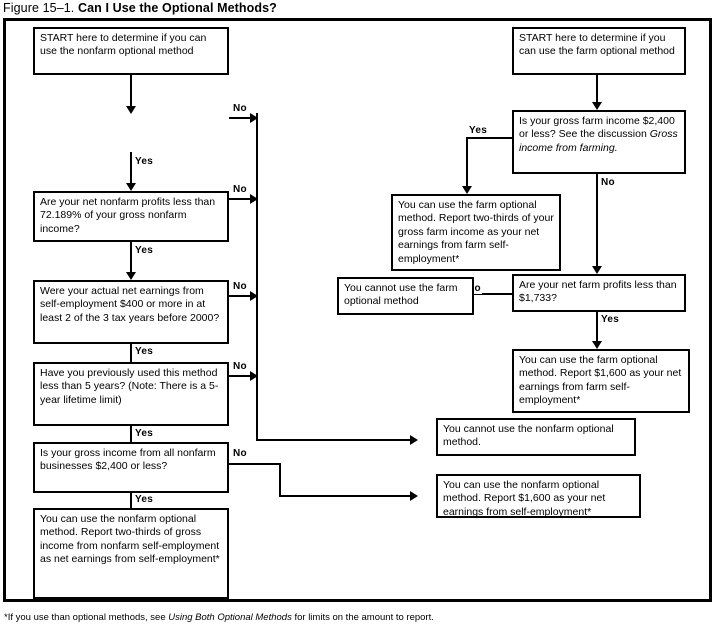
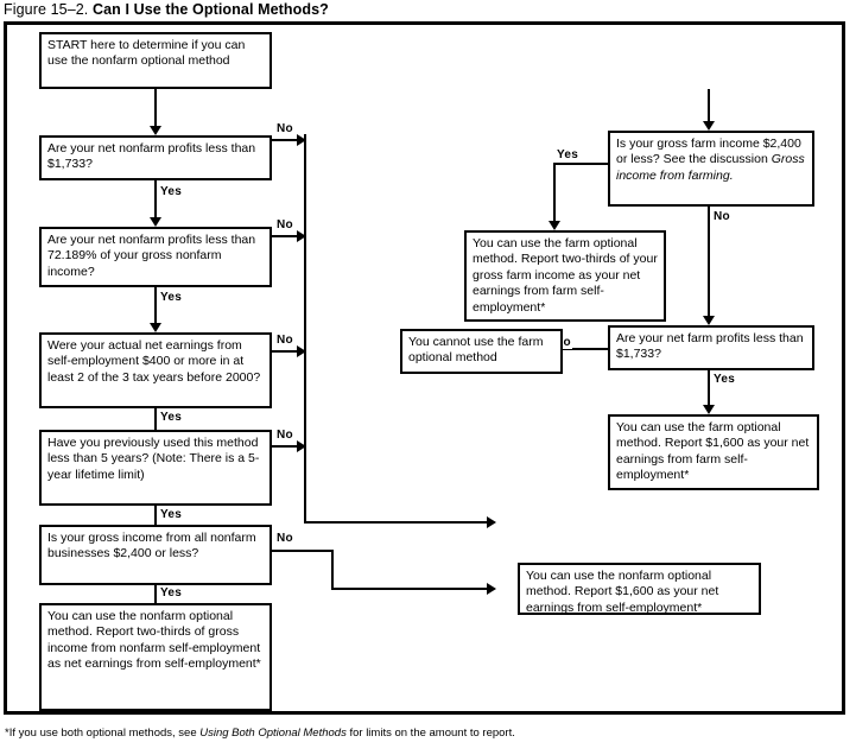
- Figure 15–1. Can I Use the Optional Methods?
+ Figure 15–2. Can I Use the Optional Methods?
  START here to determine if you can use the nonfarm optional method
+ Are your net nonfarm profits less than $1,733?
  No
  Yes
  Are your net nonfarm profits less than 72.189% of your gross nonfarm income?
  No
  Yes
  Were your actual net earnings from self-employment $400 or more in at least 2 of the 3 tax years before 2000?
  No
  Yes
  Have you previously used this method less than 5 years? (Note: There is a 5-year lifetime limit)
  No
  Yes
  Is your gross income from all nonfarm businesses $2,400 or less?
  No
  Yes
  You can use the nonfarm optional method. Report two-thirds of gross income from nonfarm self-employment as net earnings from self-employment*
- You cannot use the nonfarm optional method.
  You can use the nonfarm optional method. Report $1,600 as your net earnings from self-employment*
- START here to determine if you can use the farm optional method
  Is your gross farm income $2,400 or less? See the discussion Gross income from farming.
  Yes
  No
  You can use the farm optional method. Report two-thirds of your gross farm income as your net earnings from farm self-employment*
  Are your net farm profits less than $1,733?
  You cannot use the farm optional method
  Yes
  You can use the farm optional method. Report $1,600 as your net earnings from farm self-employment*
- *If you use than optional methods, see Using Both Optional Methods for limits on the amount to report.
+ *If you use both optional methods, see Using Both Optional Methods for limits on the amount to report.
